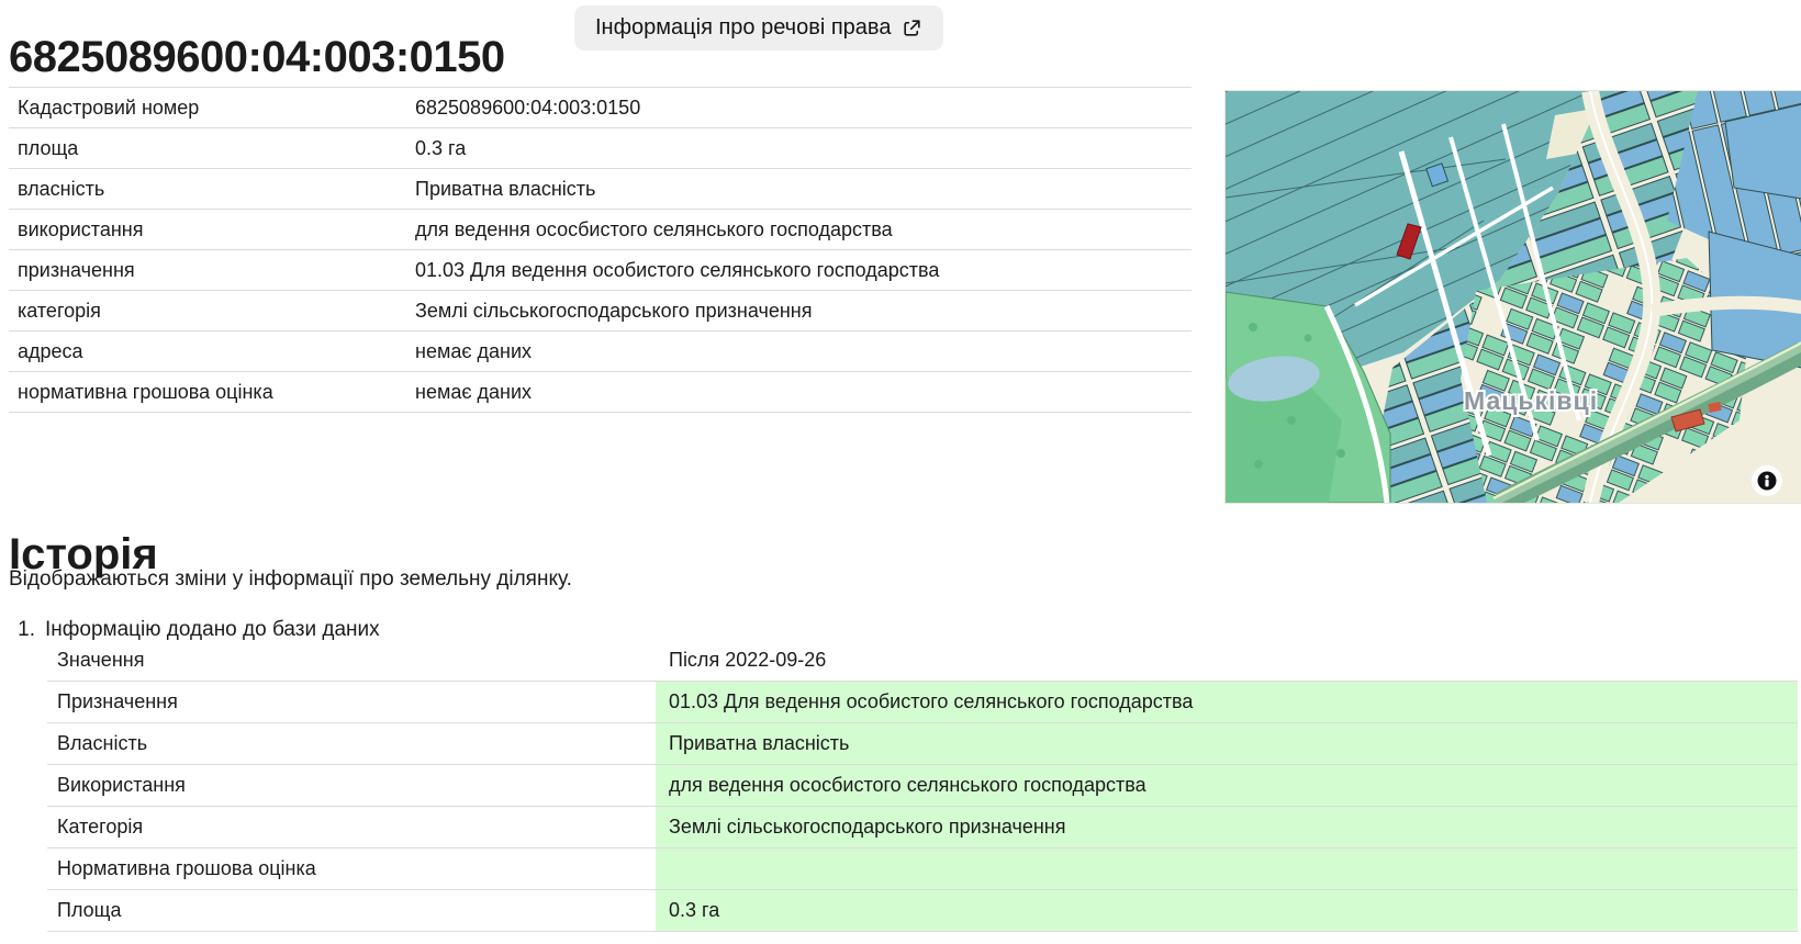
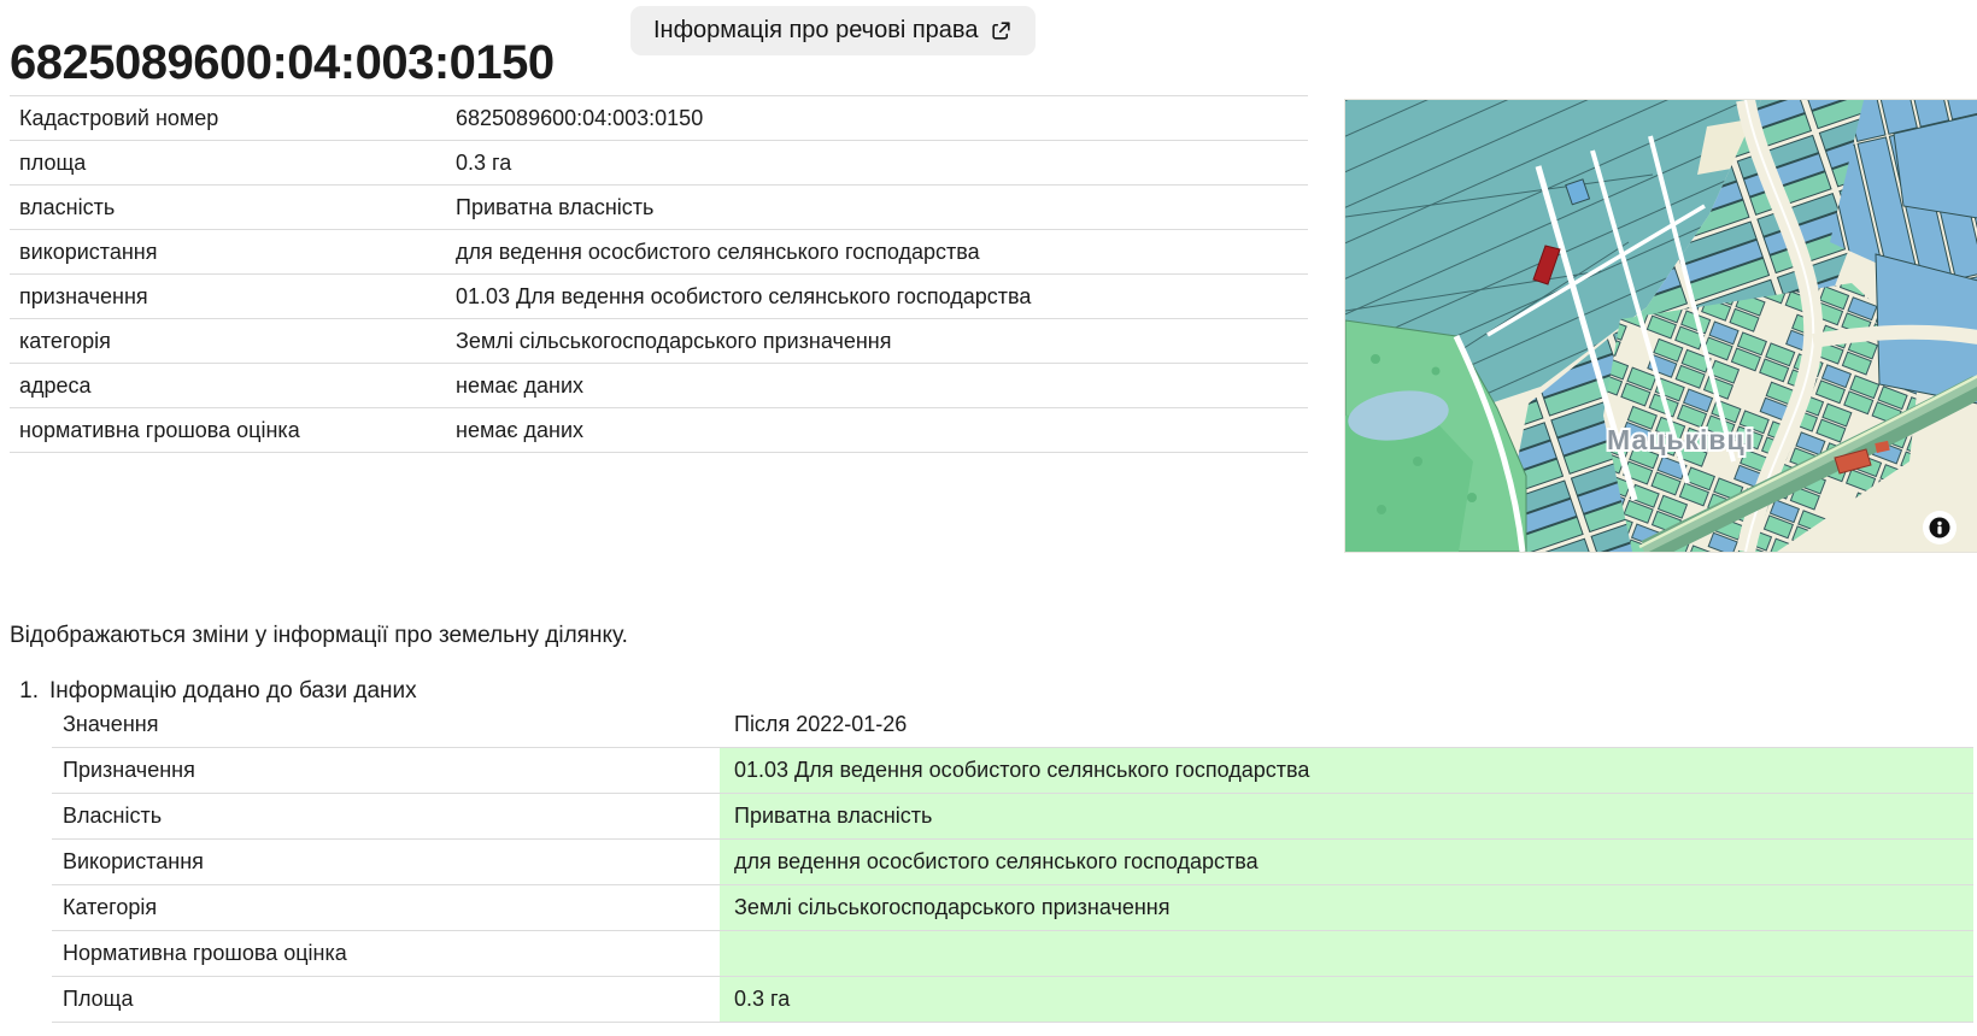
  6825089600:04:003:0150
  Інформація про речові права
  Кадастровий номер
  6825089600:04:003:0150
  площа
  0.3 га
  власність
  Приватна власність
  використання
  для ведення ососбистого селянського господарства
  призначення
  01.03 Для ведення особистого селянського господарства
  категорія
  Землі сільськогосподарського призначення
  адреса
  немає даних
  нормативна грошова оцінка
  немає даних
  Мацьківці
- Історія
  Відображаються зміни у інформації про земельну ділянку.
  1.
  Інформацію додано до бази даних
  Значення
- Після 2022-09-26
+ Після 2022-01-26
  Призначення
  01.03 Для ведення особистого селянського господарства
  Власність
  Приватна власність
  Використання
  для ведення ососбистого селянського господарства
  Категорія
  Землі сільськогосподарського призначення
  Нормативна грошова оцінка
  Площа
  0.3 га
